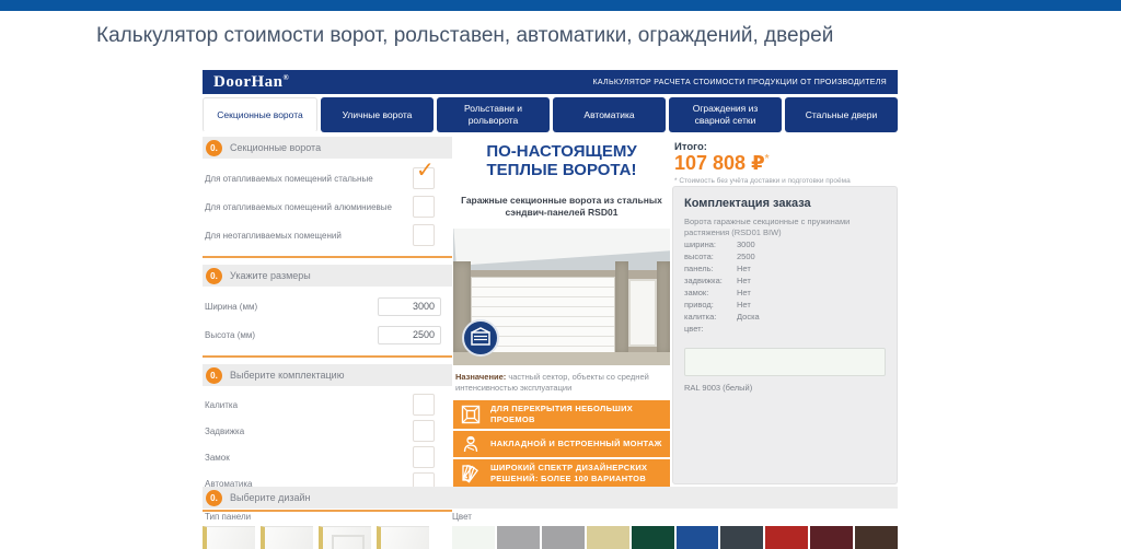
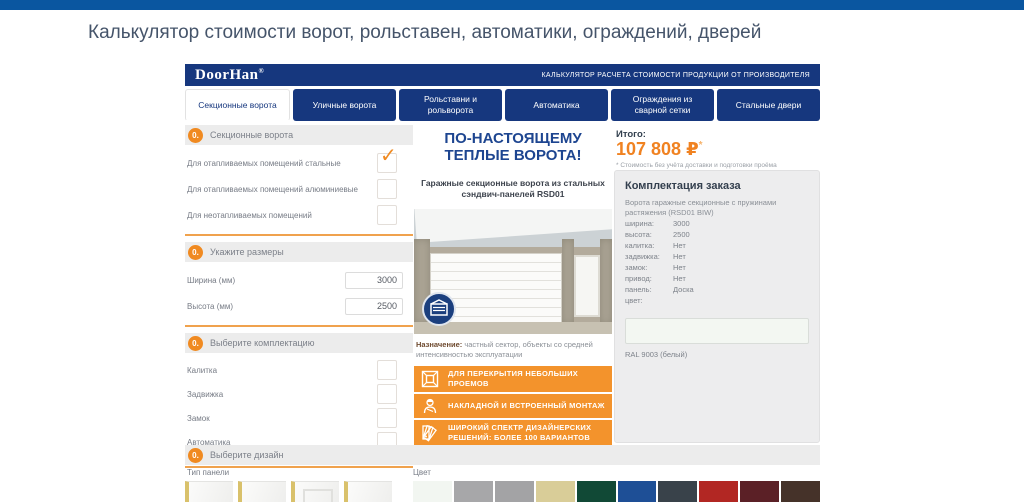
  Калькулятор стоимости ворот, рольставен, автоматики, ограждений, дверей
  DoorHan®
  Секционные ворота
  Уличные ворота
  Рольставни и рольворота
  Автоматика
  Ограждения из сварной сетки
  Стальные двери
  0.
  Секционные ворота
  Для отапливаемых помещений стальные
  ✓
  Для отапливаемых помещений алюминиевые
  Для неотапливаемых помещений
  0.
  Укажите размеры
  Ширина (мм)
  3000
  Высота (мм)
  2500
  0.
  Выберите комплектацию
  Калитка
  Задвижка
  Замок
  Автоматика
  ПО-НАСТОЯЩЕМУ
  ТЕПЛЫЕ ВОРОТА!
  Гаражные секционные ворота из стальных сэндвич-панелей RSD01
  Назначение: частный сектор, объекты со средней интенсивностью эксплуатации
  ДЛЯ ПЕРЕКРЫТИЯ НЕБОЛЬШИХ ПРОЕМОВ
  НАКЛАДНОЙ И ВСТРОЕННЫЙ МОНТАЖ
  ШИРОКИЙ СПЕКТР ДИЗАЙНЕРСКИХ РЕШЕНИЙ: БОЛЕЕ 100 ВАРИАНТОВ
  Итого:
  107 808 ₽*
  Комплектация заказа
  Ворота гаражные секционные с пружинами растяжения (RSD01 BIW)
  ширина:
  3000
  высота:
  2500
- панель:
+ калитка:
  Нет
  задвижка:
  Нет
  замок:
  Нет
  привод:
  Нет
- калитка:
+ панель:
  Доска
  цвет:
  RAL 9003 (белый)
  0.
  Выберите дизайн
  Тип панели
  Цвет
